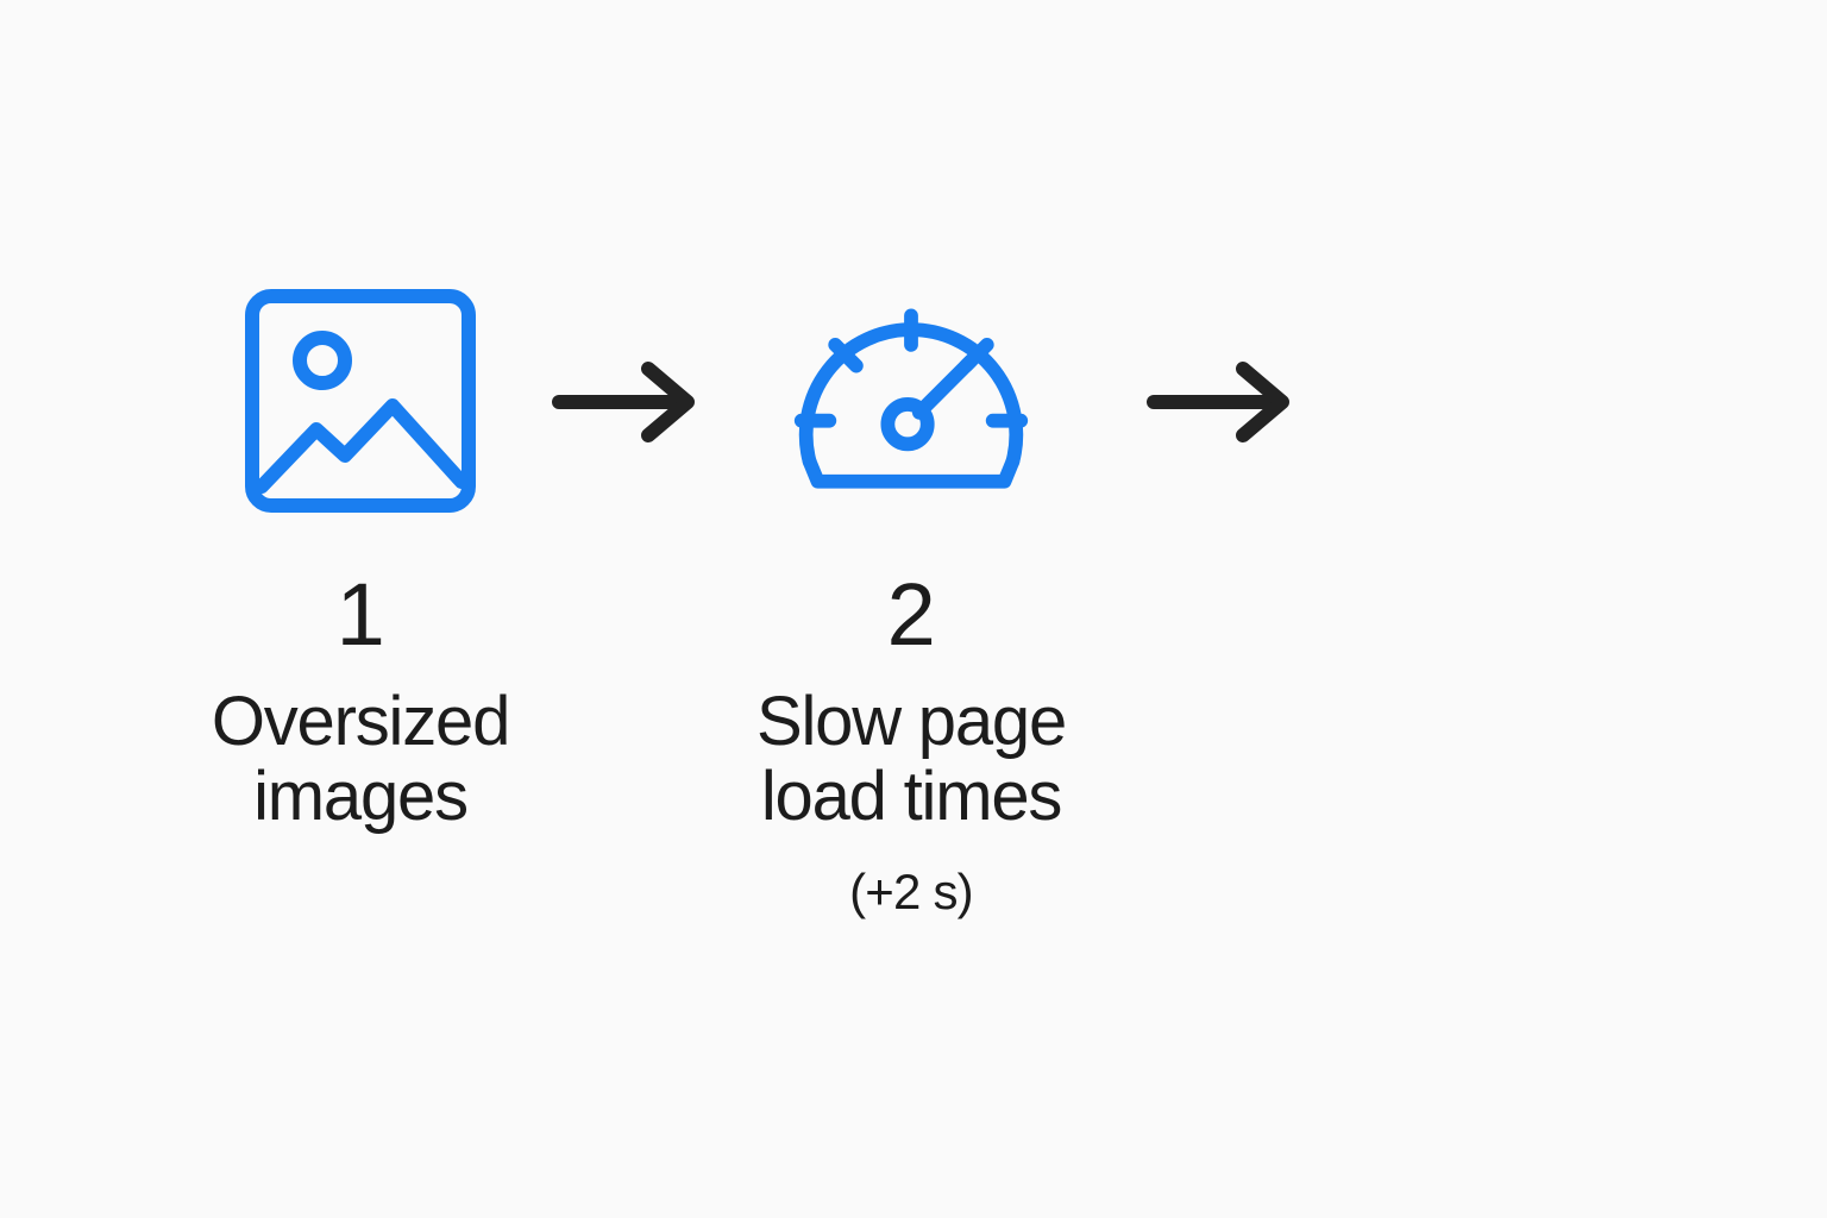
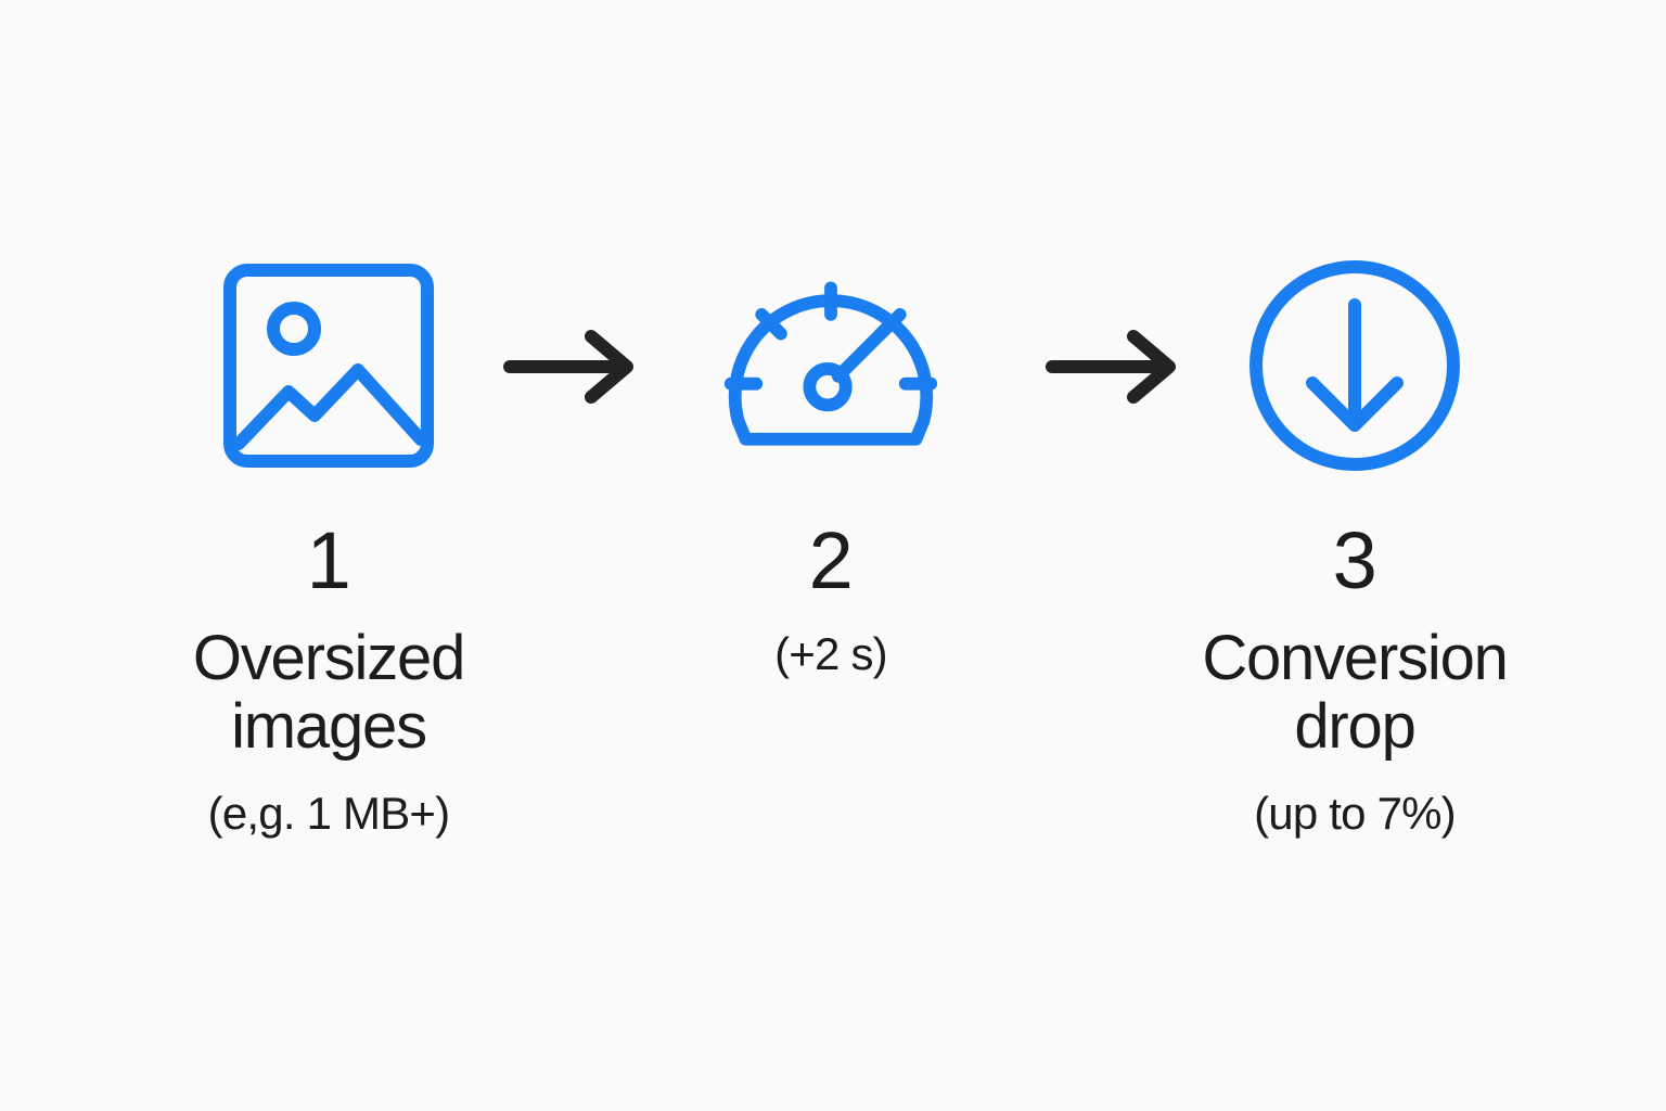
  1
  Oversized
  images
+ (e,g. 1 MB+)
  2
- Slow page
- load times
  (+2 s)
+ 3
+ Conversion
+ drop
+ (up to 7%)
